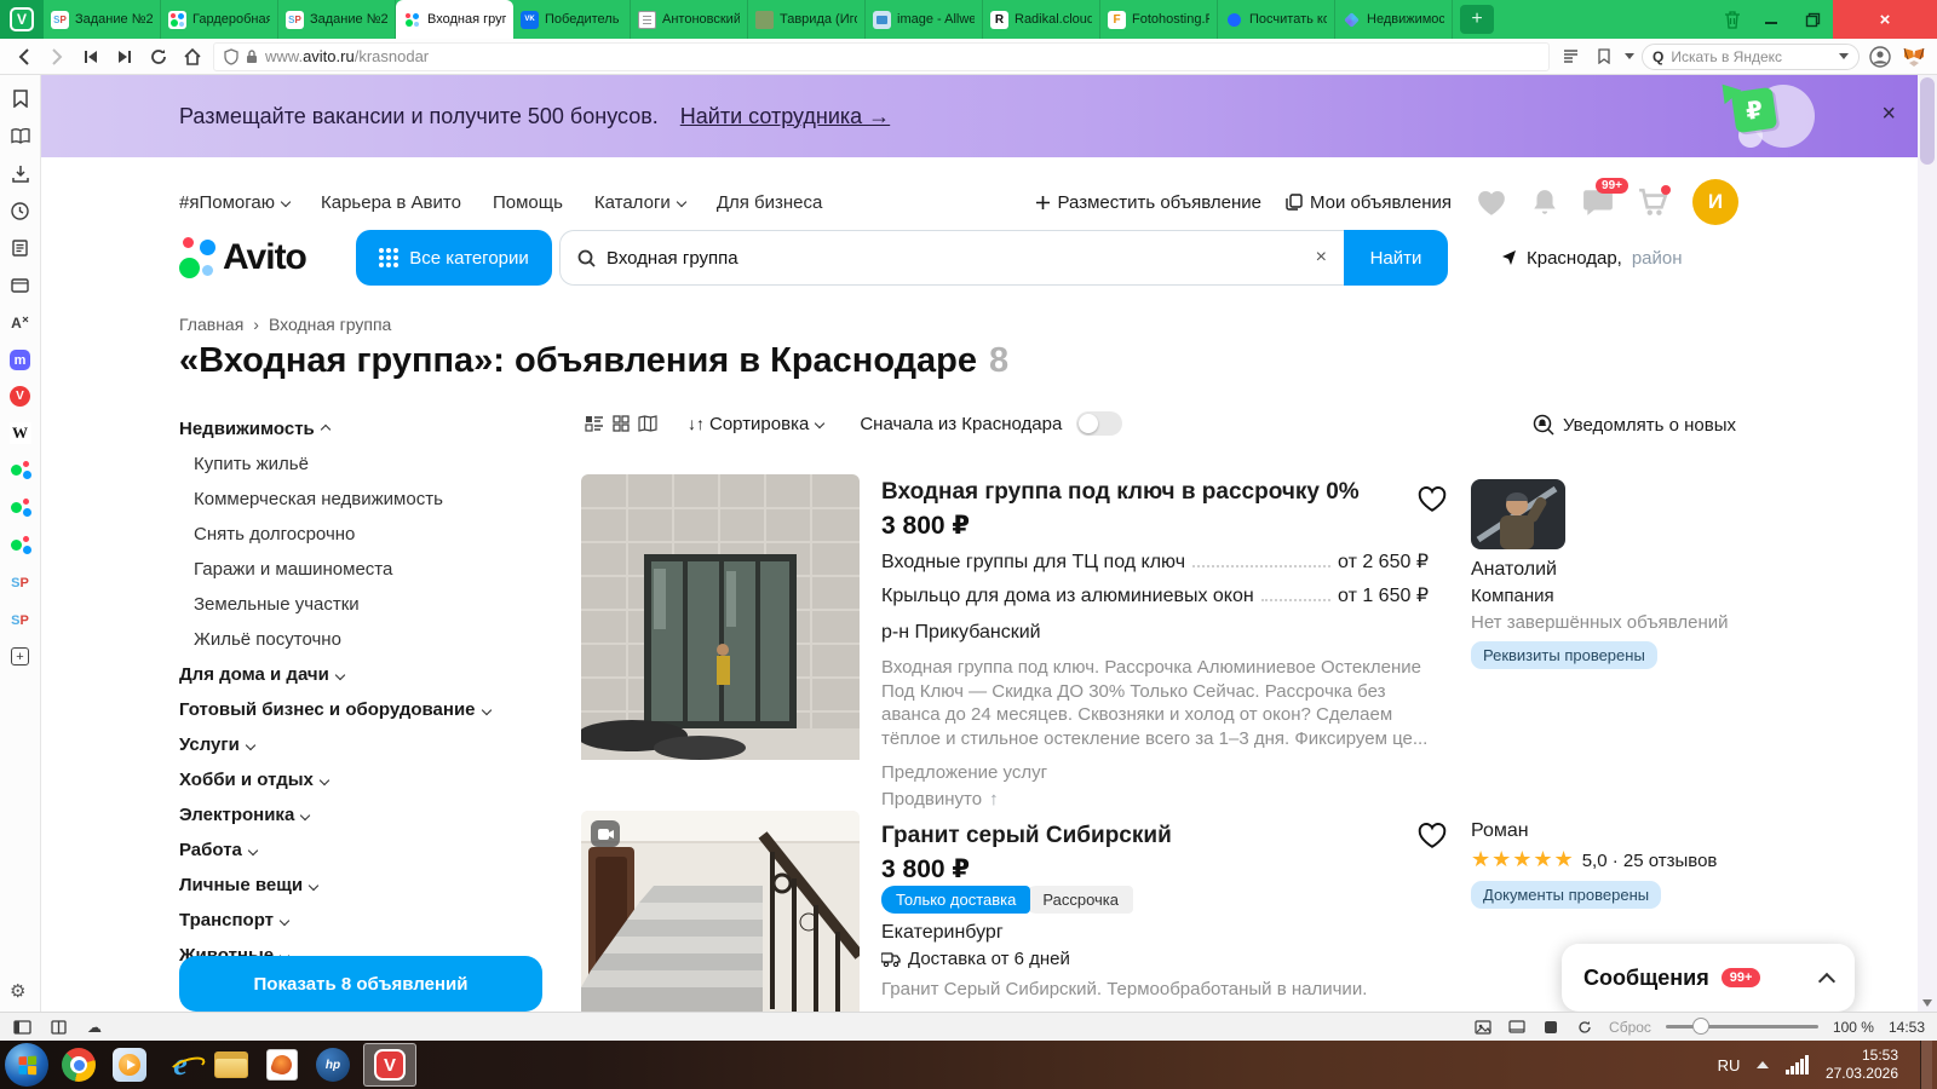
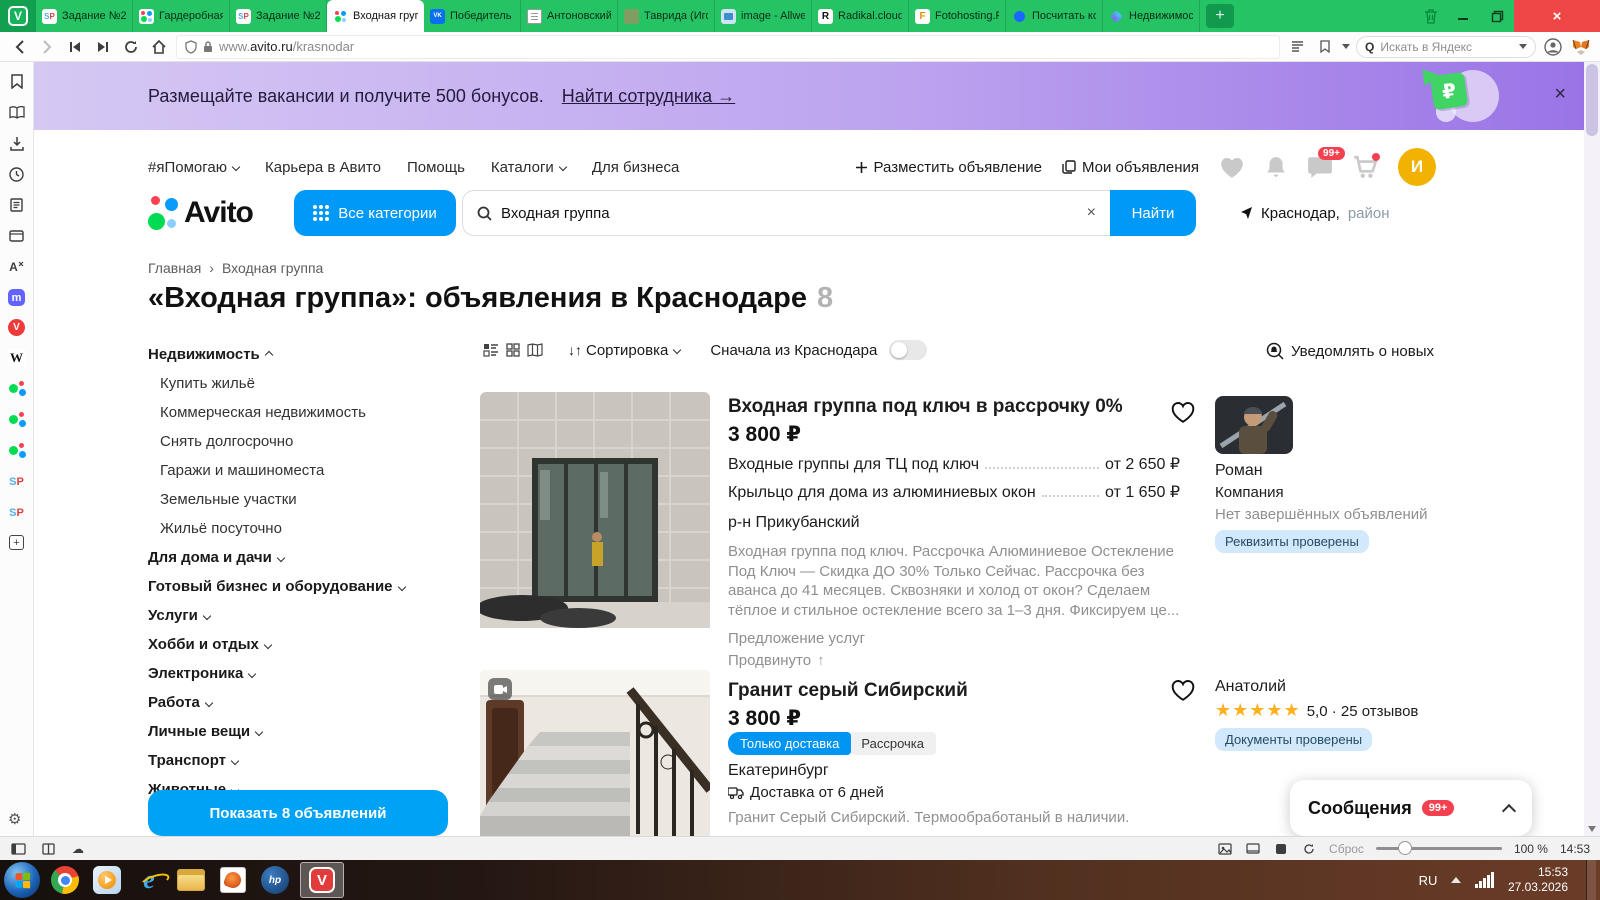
  V
  S
  P
  Задание №2
  Гардеробная
  S
  P
  Задание №2
  Входная груп
  Победитель
  Антоновский
  Таврида (Иг
  image - Allwe
  R
  Radikal.cloud
  F
  Fotohosting.
  Посчитать ко
  Недвижимос
  +
  ×
  www.avito.ru/krasnodar
  Q
  Искать в Яндекс
  A
  m
  V
  W
  S
  P
  S
  P
  +
  ⚙
  Размещайте вакансии и получите 500 бонусов.
  Найти сотрудника →
  ×
  #яПомогаю
  Карьера в Авито
  Помощь
  Каталоги
  Для бизнеса
  Разместить объявление
  Мои объявления
  99+
  И
  Avito
  Все категории
  Входная группа
  ×
  Найти
  Краснодар,
  район
  Главная
  ›
  Входная группа
  «Входная группа»: объявления в Краснодаре 8
  Недвижимость
  Купить жильё
  Коммерческая недвижимость
  Снять долгосрочно
  Гаражи и машиноместа
  Земельные участки
  Жильё посуточно
  Для дома и дачи
  Готовый бизнес и оборудование
  Услуги
  Хобби и отдых
  Электроника
  Работа
  Личные вещи
  Транспорт
  Показать 8 объявлений
  ↓↑ Сортировка
  Сначала из Краснодара
  Уведомлять о новых
  Входная группа под ключ в рассрочку 0%
  3 800 ₽
  Входные группы для ТЦ под ключ
  от 2 650 ₽
  Крыльцо для дома из алюминиевых окон
  от 1 650 ₽
  р-н Прикубанский
- Входная группа под ключ. Рассрочка Алюминиевое Остекление Под Ключ — Скидка ДО 30% Только Сейчас. Рассрочка без аванса до 24 месяцев. Сквозняки и холод от окон? Сделаем тёплое и стильное остекление всего за 1–3 дня. Фиксируем це...
+ Входная группа под ключ. Рассрочка Алюминиевое Остекление Под Ключ — Скидка ДО 30% Только Сейчас. Рассрочка без аванса до 41 месяцев. Сквозняки и холод от окон? Сделаем тёплое и стильное остекление всего за 1–3 дня. Фиксируем це...
  Предложение услуг
  Продвинуто
  ↑
- Анатолий
+ Роман
  Компания
  Нет завершённых объявлений
  Реквизиты проверены
  Гранит серый Сибирский
  3 800 ₽
  Только доставка
  Рассрочка
  Екатеринбург
  Доставка от 6 дней
  Гранит Серый Сибирский. Термообработаный в наличии.
- Роман
+ Анатолий
  ★★★★★ 5,0 · 25 отзывов
  Документы проверены
  Сообщения
  99+
  ☁
  Сброс
  100 %
  14:53
  e
  hp
  V
  RU
  15:53
  27.03.2026
